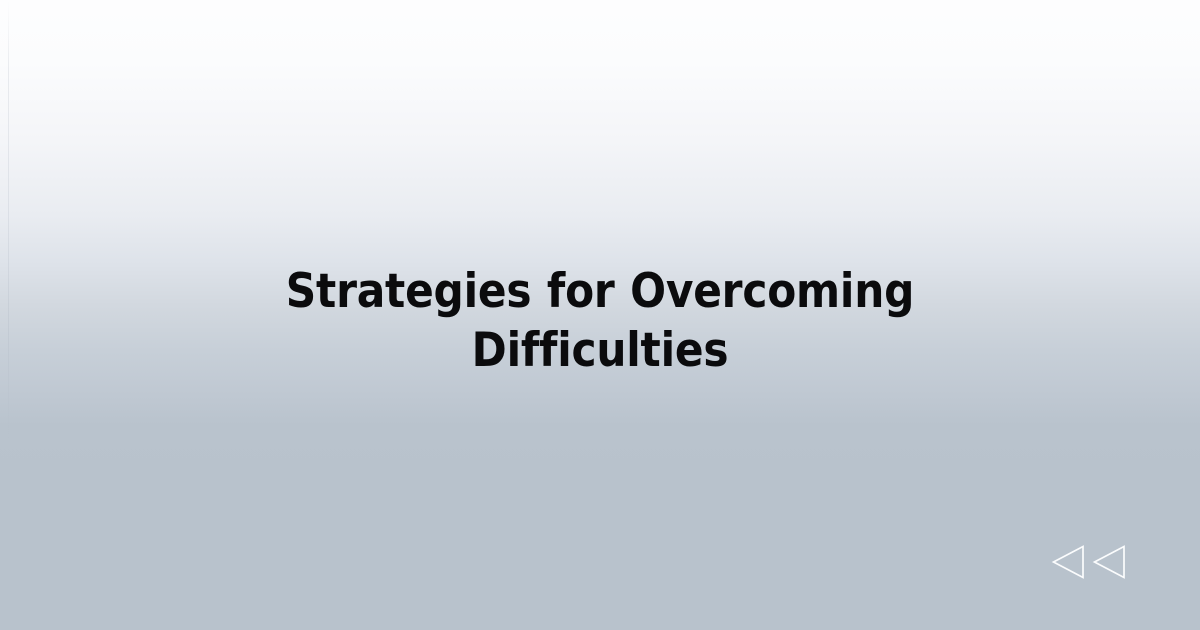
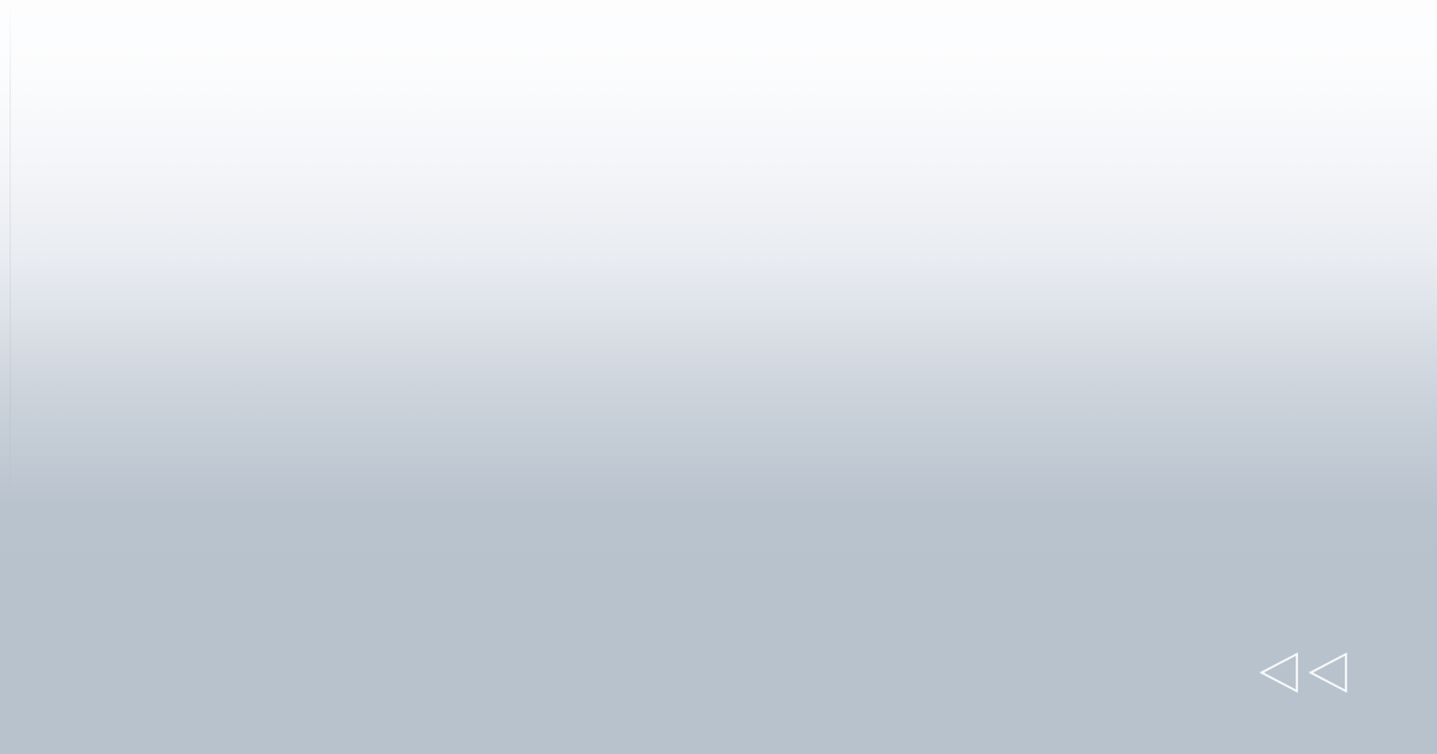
- Strategies for Overcoming Difficulties
